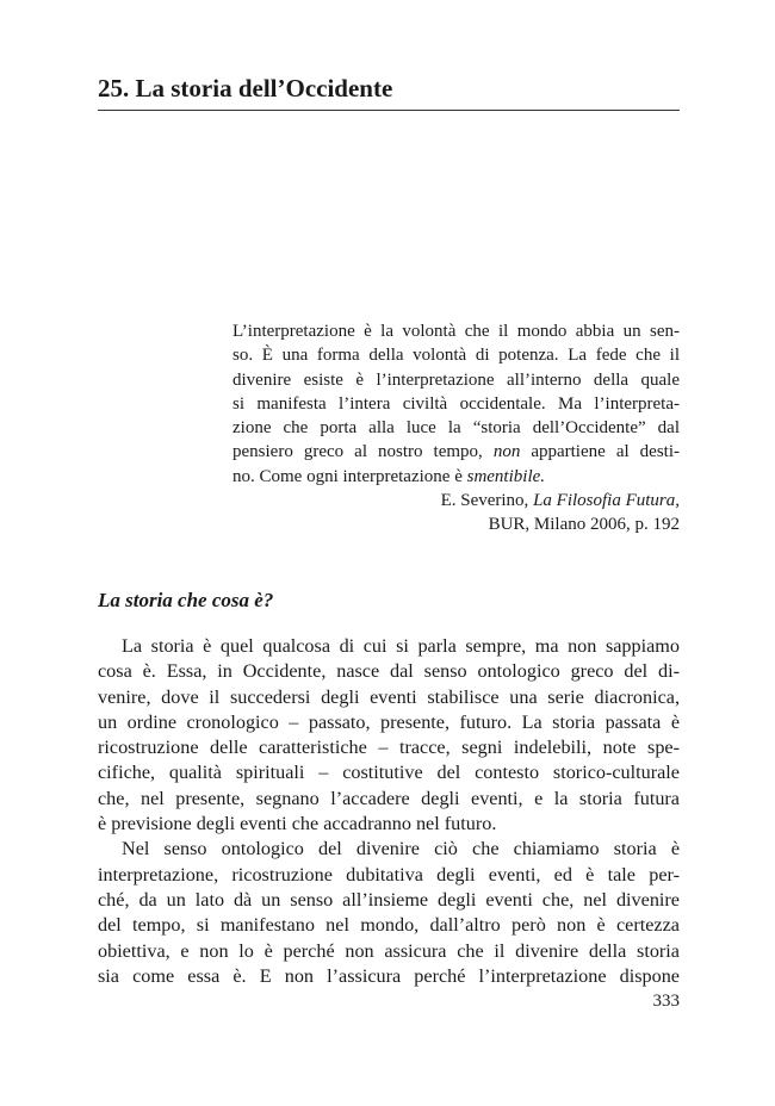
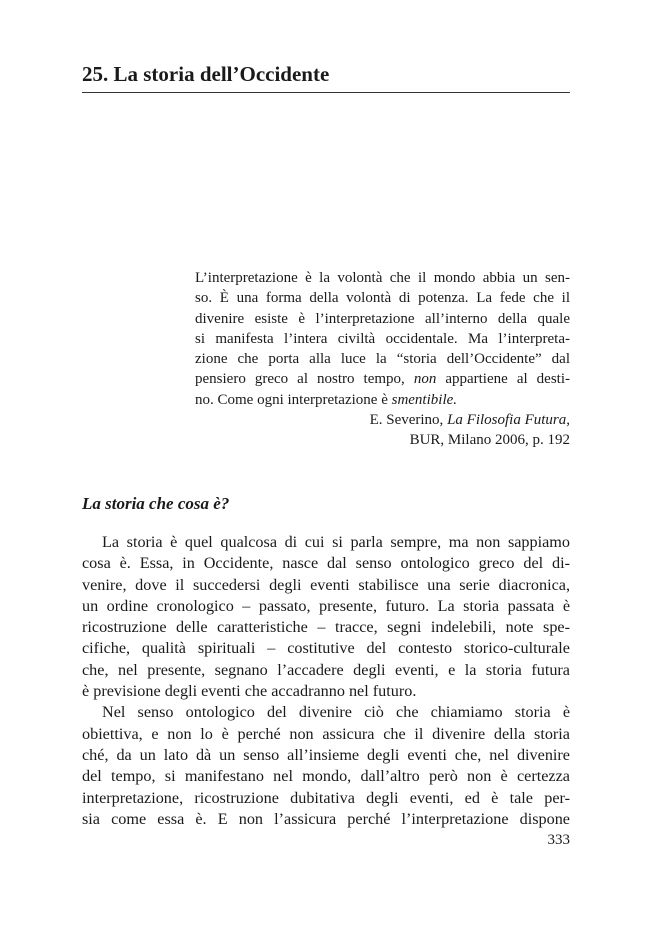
  25. La storia dell’Occidente
  L’interpretazione è la volontà che il mondo abbia un sen-
  so. È una forma della volontà di potenza. La fede che il
  divenire esiste è l’interpretazione all’interno della quale
  si manifesta l’intera civiltà occidentale. Ma l’interpreta-
  zione che porta alla luce la “storia dell’Occidente” dal
  pensiero greco al nostro tempo, non appartiene al desti-
  no. Come ogni interpretazione è smentibile.
  E. Severino, La Filosofia Futura,
  BUR, Milano 2006, p. 192
  La storia che cosa è?
  La storia è quel qualcosa di cui si parla sempre, ma non sappiamo
  cosa è. Essa, in Occidente, nasce dal senso ontologico greco del di-
  venire, dove il succedersi degli eventi stabilisce una serie diacronica,
  un ordine cronologico – passato, presente, futuro. La storia passata è
  ricostruzione delle caratteristiche – tracce, segni indelebili, note spe-
  cifiche, qualità spirituali – costitutive del contesto storico-culturale
  che, nel presente, segnano l’accadere degli eventi, e la storia futura
  è previsione degli eventi che accadranno nel futuro.
  Nel senso ontologico del divenire ciò che chiamiamo storia è
- interpretazione, ricostruzione dubitativa degli eventi, ed è tale per-
+ obiettiva, e non lo è perché non assicura che il divenire della storia
  ché, da un lato dà un senso all’insieme degli eventi che, nel divenire
  del tempo, si manifestano nel mondo, dall’altro però non è certezza
- obiettiva, e non lo è perché non assicura che il divenire della storia
+ interpretazione, ricostruzione dubitativa degli eventi, ed è tale per-
  sia come essa è. E non l’assicura perché l’interpretazione dispone
  333
